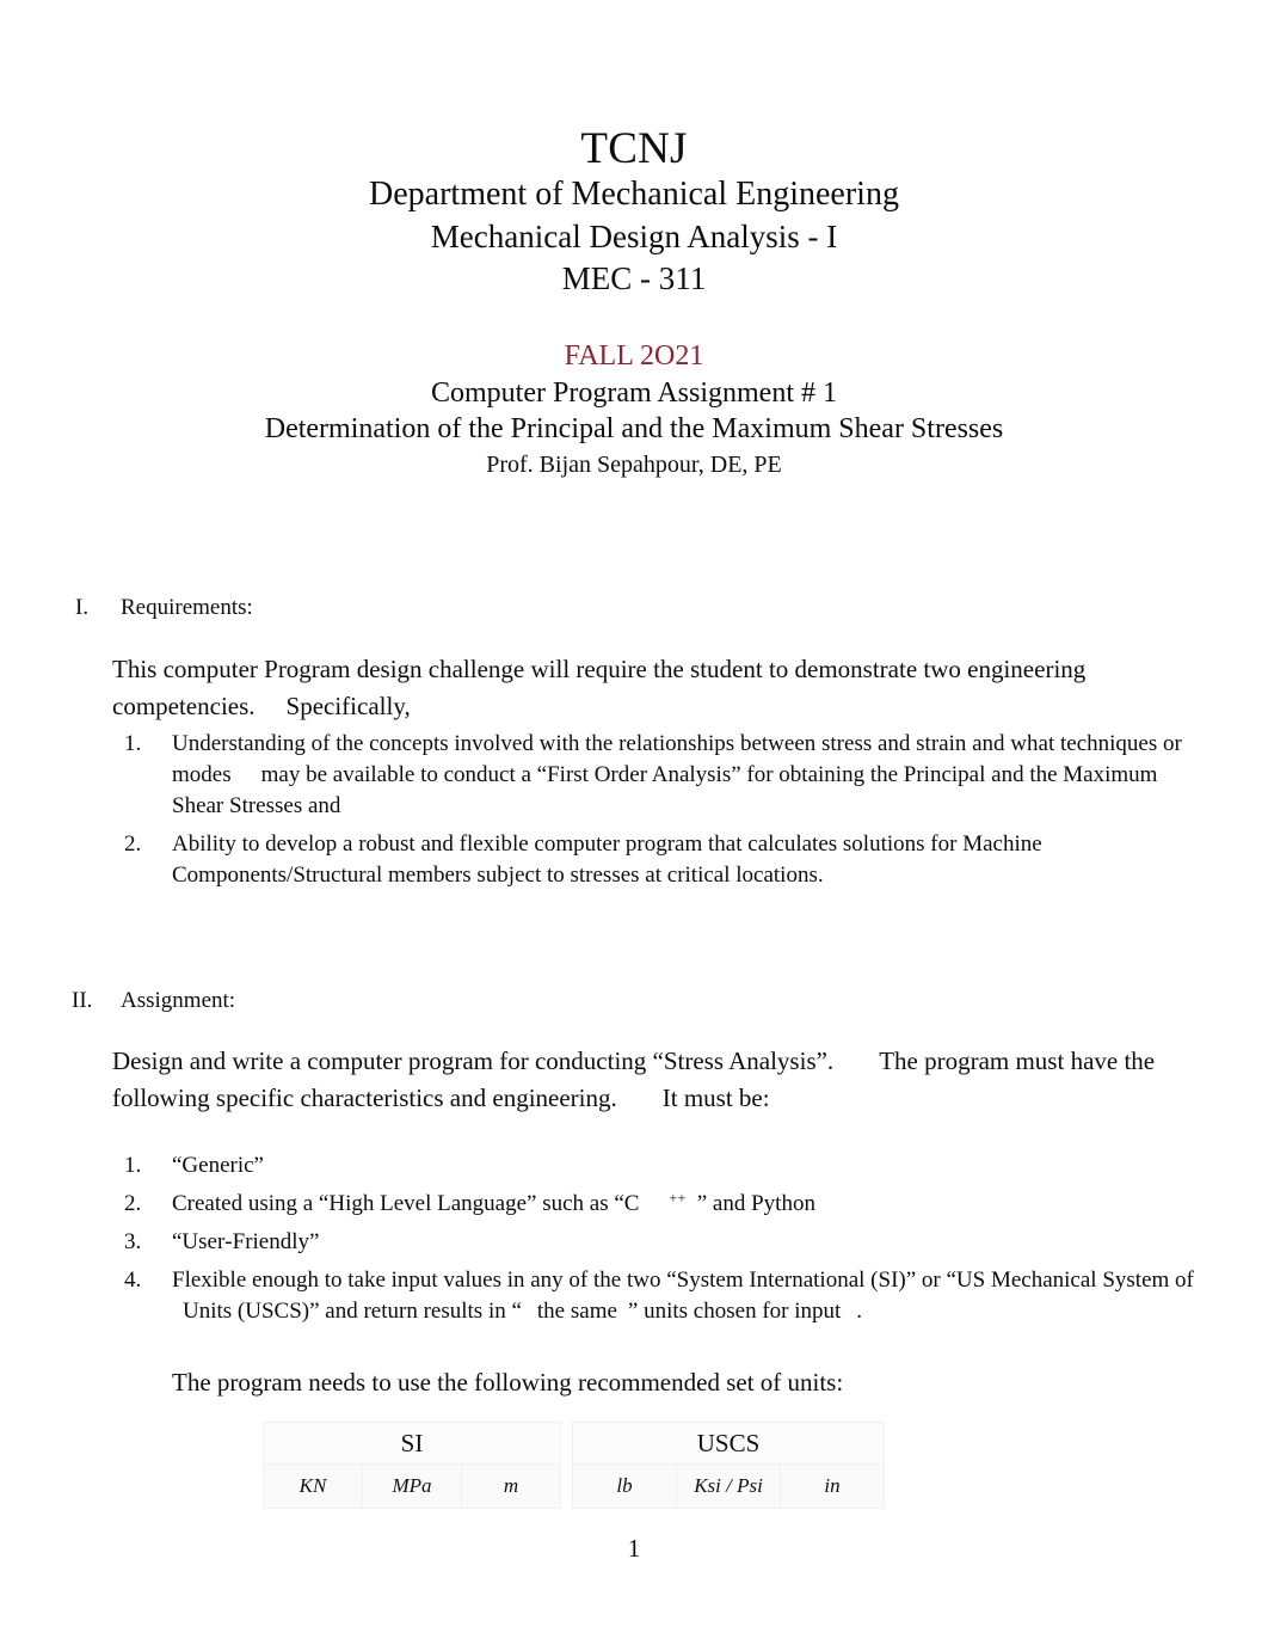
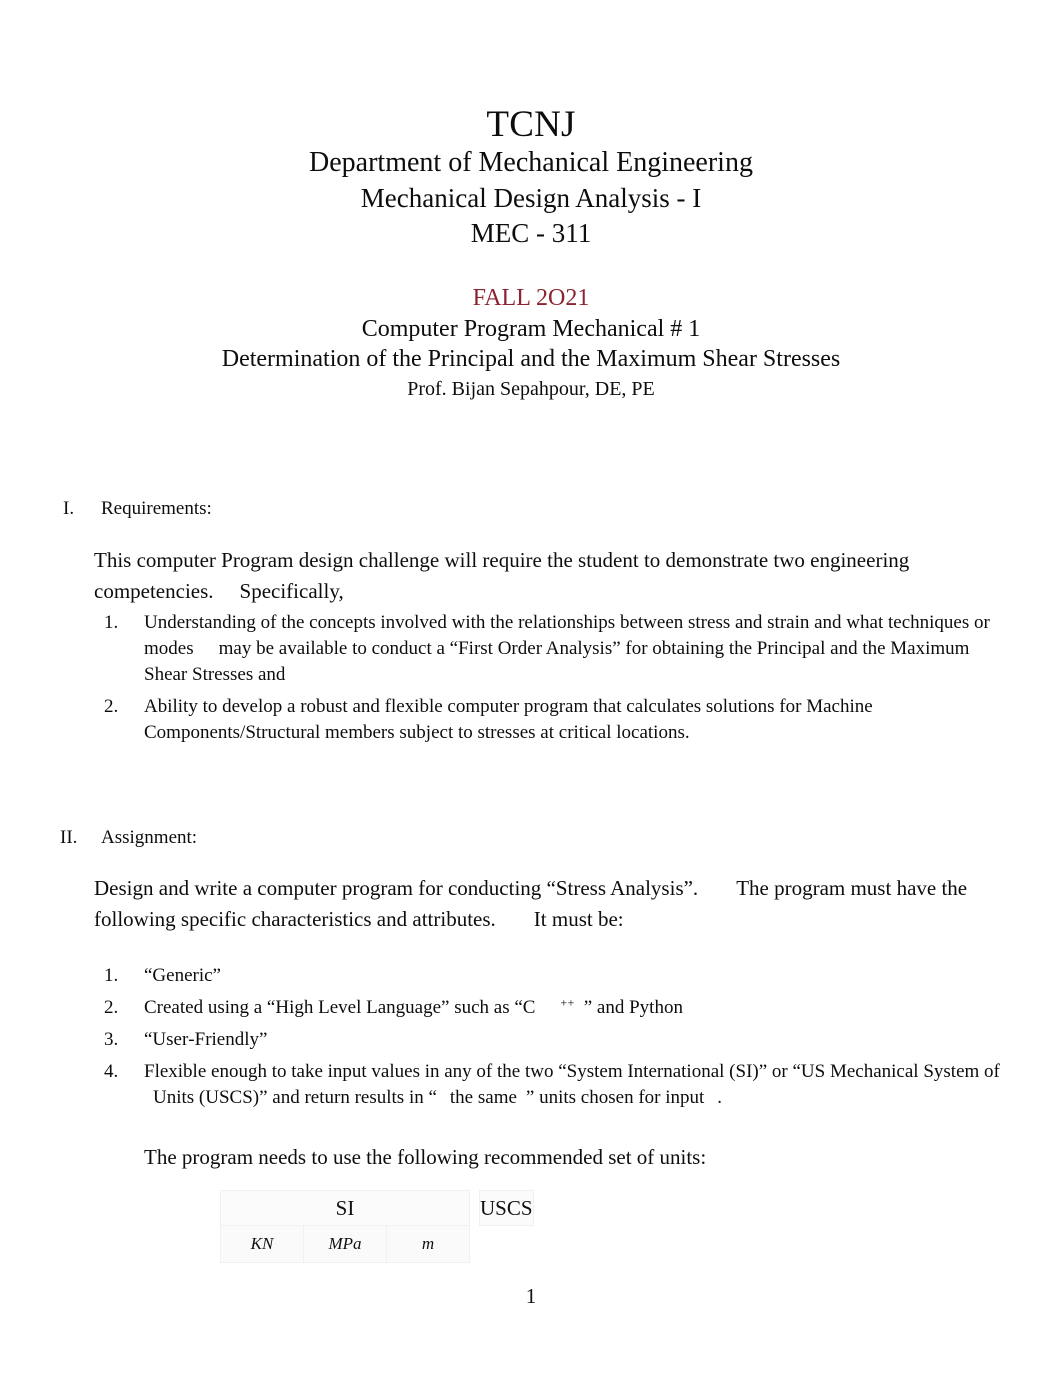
  TCNJ
  Department of Mechanical Engineering
  Mechanical Design Analysis - I
  MEC - 311
  FALL 2O21
- Computer Program Assignment # 1
+ Computer Program Mechanical # 1
  Determination of the Principal and the Maximum Shear Stresses
  Prof. Bijan Sepahpour, DE, PE
  I.
  Requirements:
  This computer Program design challenge will require the student to demonstrate two engineering competencies. Specifically,
  1.
  Understanding of the concepts involved with the relationships between stress and strain and what techniques or modes may be available to conduct a “First Order Analysis” for obtaining the Principal and the Maximum Shear Stresses and
  2.
  Ability to develop a robust and flexible computer program that calculates solutions for Machine Components/Structural members subject to stresses at critical locations.
  II.
  Assignment:
- Design and write a computer program for conducting “Stress Analysis”. The program must have the following specific characteristics and engineering. It must be:
+ Design and write a computer program for conducting “Stress Analysis”. The program must have the following specific characteristics and attributes. It must be:
  1.
  “Generic”
  2.
  Created using a “High Level Language” such as “C ++ ” and Python
  3.
  “User‐Friendly”
  4.
  Flexible enough to take input values in any of the two “System International (SI)” or “US Mechanical System ofUnits (USCS)” and return results in “ the same ” units chosen for input .
  The program needs to use the following recommended set of units:
  SI
  KN	MPa	m
  USCS
- lb	Ksi / Psi	in
  1
